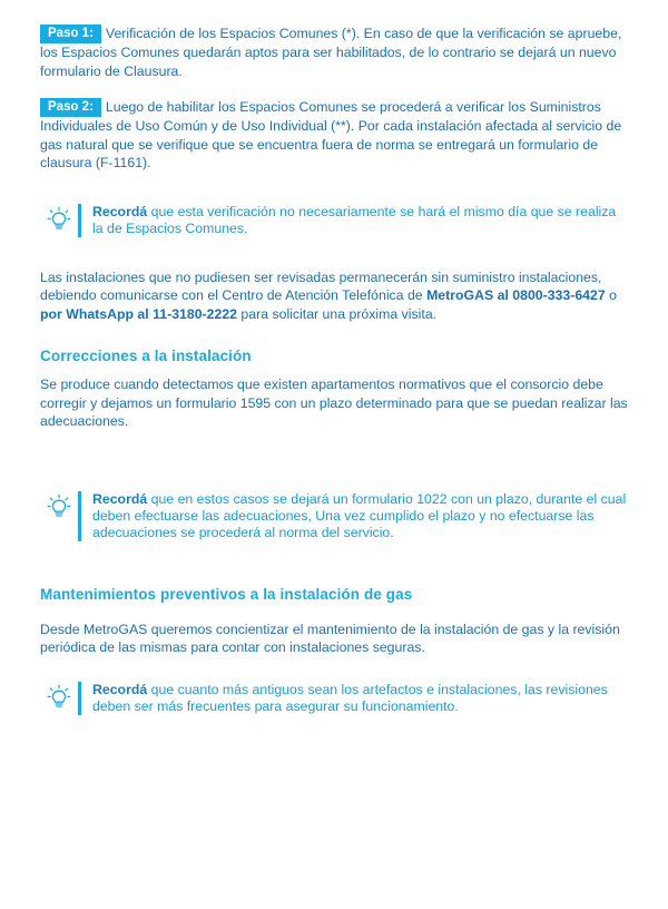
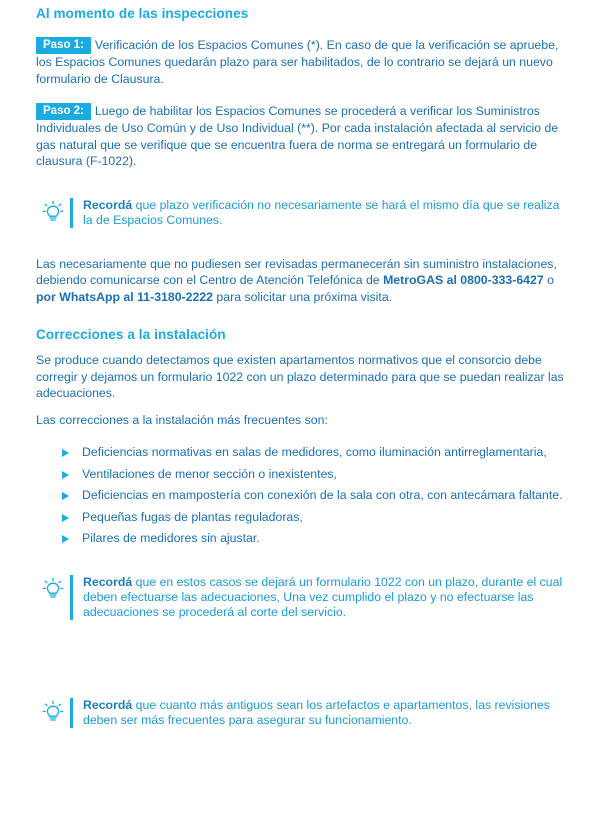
+ Al momento de las inspecciones
- Paso 1: Verificación de los Espacios Comunes (*). En caso de que la verificación se apruebe, los Espacios Comunes quedarán aptos para ser habilitados, de lo contrario se dejará un nuevo formulario de Clausura.
+ Paso 1: Verificación de los Espacios Comunes (*). En caso de que la verificación se apruebe, los Espacios Comunes quedarán plazo para ser habilitados, de lo contrario se dejará un nuevo formulario de Clausura.
- Paso 2: Luego de habilitar los Espacios Comunes se procederá a verificar los Suministros Individuales de Uso Común y de Uso Individual (**). Por cada instalación afectada al servicio de gas natural que se verifique que se encuentra fuera de norma se entregará un formulario de clausura (F-1161).
+ Paso 2: Luego de habilitar los Espacios Comunes se procederá a verificar los Suministros Individuales de Uso Común y de Uso Individual (**). Por cada instalación afectada al servicio de gas natural que se verifique que se encuentra fuera de norma se entregará un formulario de clausura (F-1022).
- Recordá que esta verificación no necesariamente se hará el mismo día que se realiza la de Espacios Comunes.
+ Recordá que plazo verificación no necesariamente se hará el mismo día que se realiza la de Espacios Comunes.
- Las instalaciones que no pudiesen ser revisadas permanecerán sin suministro instalaciones, debiendo comunicarse con el Centro de Atención Telefónica de MetroGAS al 0800-333-6427 o por WhatsApp al 11-3180-2222 para solicitar una próxima visita.
+ Las necesariamente que no pudiesen ser revisadas permanecerán sin suministro instalaciones, debiendo comunicarse con el Centro de Atención Telefónica de MetroGAS al 0800-333-6427 o por WhatsApp al 11-3180-2222 para solicitar una próxima visita.
  Correcciones a la instalación
- Se produce cuando detectamos que existen apartamentos normativos que el consorcio debe corregir y dejamos un formulario 1595 con un plazo determinado para que se puedan realizar las adecuaciones.
+ Se produce cuando detectamos que existen apartamentos normativos que el consorcio debe corregir y dejamos un formulario 1022 con un plazo determinado para que se puedan realizar las adecuaciones.
+ Las correcciones a la instalación más frecuentes son:
+ Deficiencias normativas en salas de medidores, como iluminación antirreglamentaria,
+ Ventilaciones de menor sección o inexistentes,
+ Deficiencias en mampostería con conexión de la sala con otra, con antecámara faltante.
+ Pequeñas fugas de plantas reguladoras,
+ Pilares de medidores sin ajustar.
- Recordá que en estos casos se dejará un formulario 1022 con un plazo, durante el cual deben efectuarse las adecuaciones, Una vez cumplido el plazo y no efectuarse las adecuaciones se procederá al norma del servicio.
+ Recordá que en estos casos se dejará un formulario 1022 con un plazo, durante el cual deben efectuarse las adecuaciones, Una vez cumplido el plazo y no efectuarse las adecuaciones se procederá al corte del servicio.
- Mantenimientos preventivos a la instalación de gas
- Desde MetroGAS queremos concientizar el mantenimiento de la instalación de gas y la revisión periódica de las mismas para contar con instalaciones seguras.
- Recordá que cuanto más antiguos sean los artefactos e instalaciones, las revisiones deben ser más frecuentes para asegurar su funcionamiento.
+ Recordá que cuanto más antiguos sean los artefactos e apartamentos, las revisiones deben ser más frecuentes para asegurar su funcionamiento.
